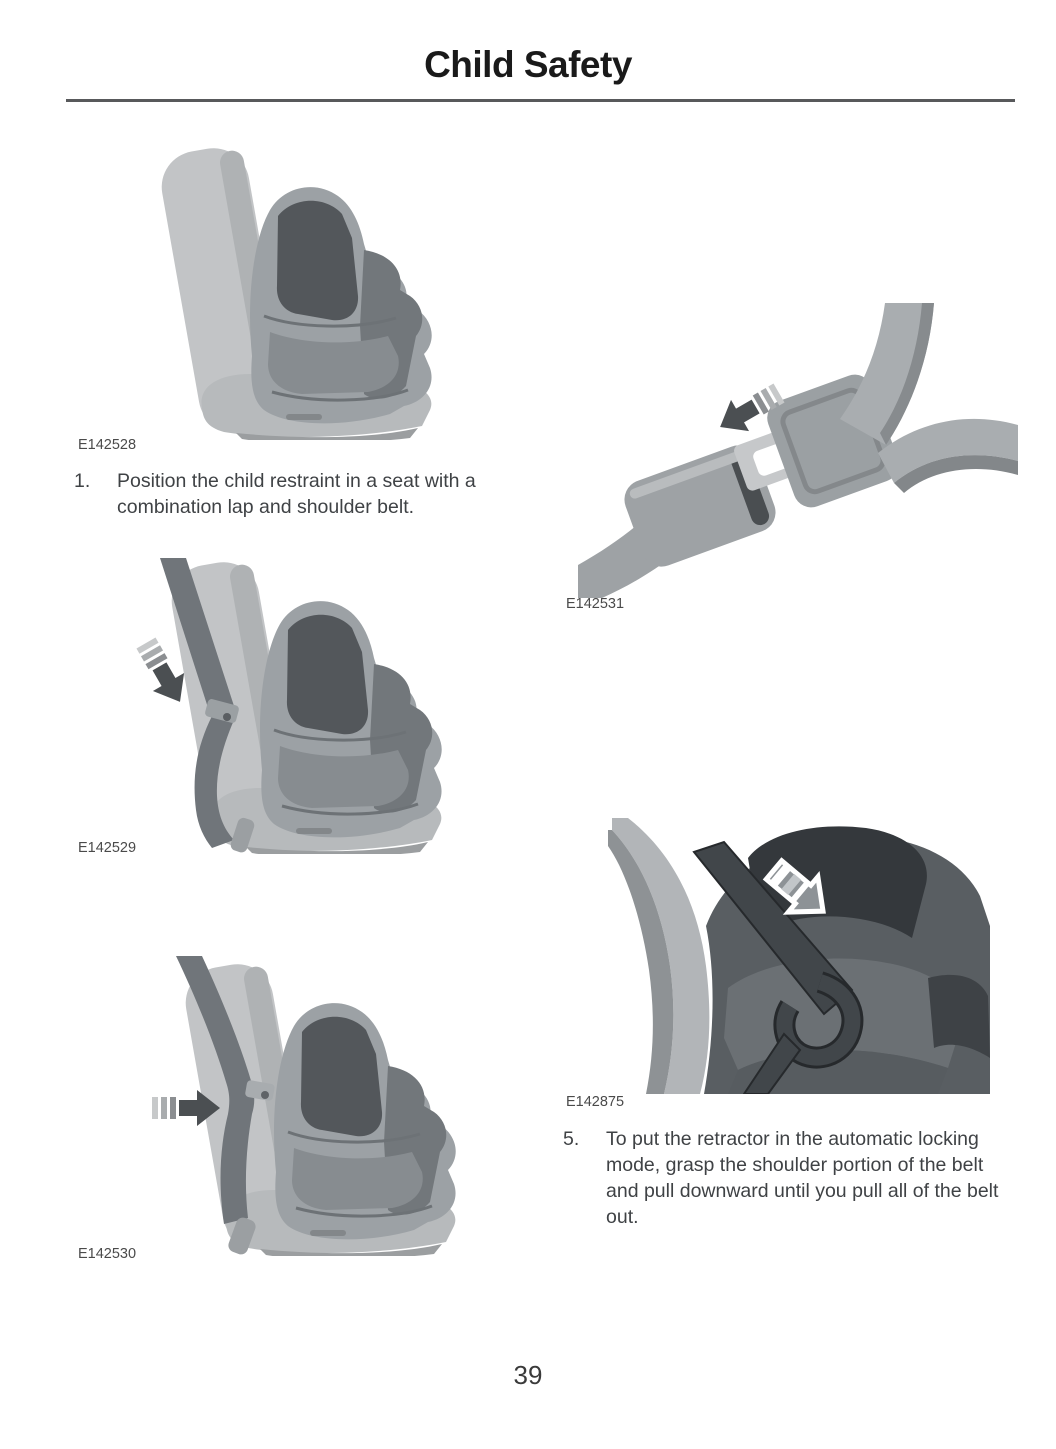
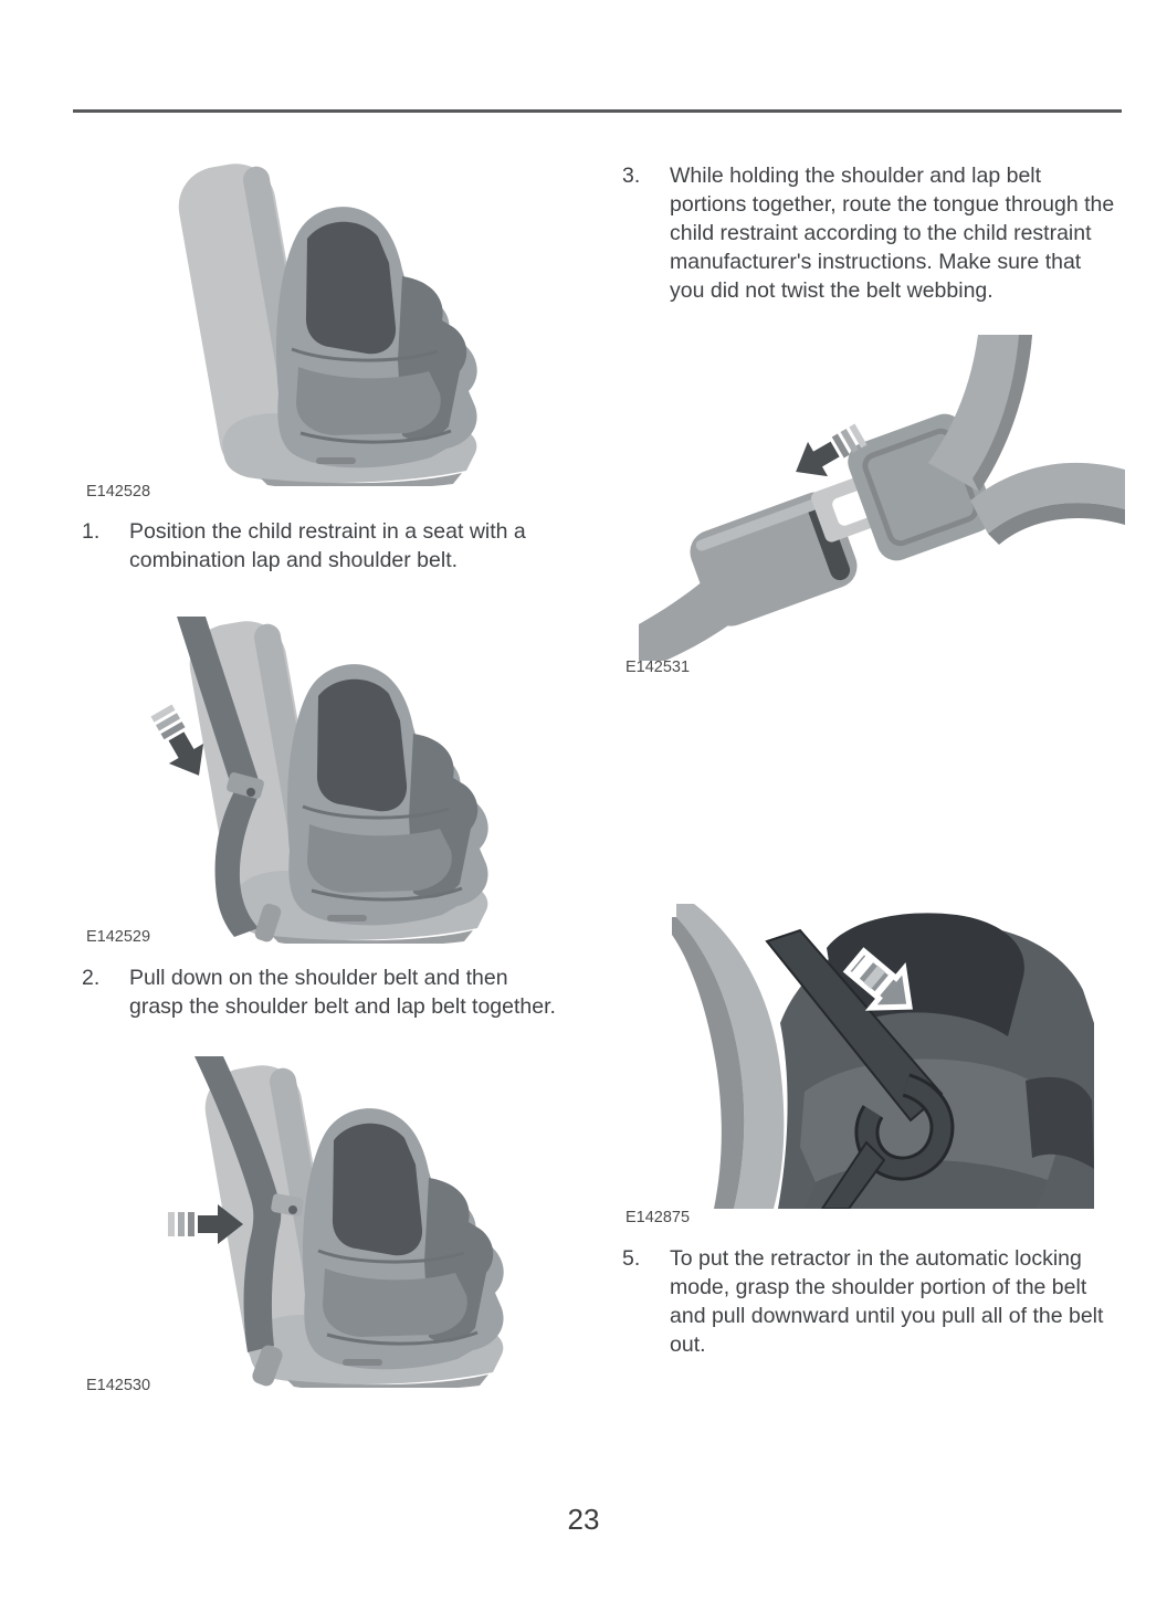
- Child Safety
  E142528
  1.
  Position the child restraint in a seat with a combination lap and shoulder belt.
  E142529
+ 2.
+ Pull down on the shoulder belt and then grasp the shoulder belt and lap belt together.
  E142530
+ 3.
+ While holding the shoulder and lap belt portions together, route the tongue through the child restraint according to the child restraint manufacturer's instructions. Make sure that you did not twist the belt webbing.
  E142531
  E142875
  5.
  To put the retractor in the automatic locking mode, grasp the shoulder portion of the belt and pull downward until you pull all of the belt out.
- 39
+ 23
